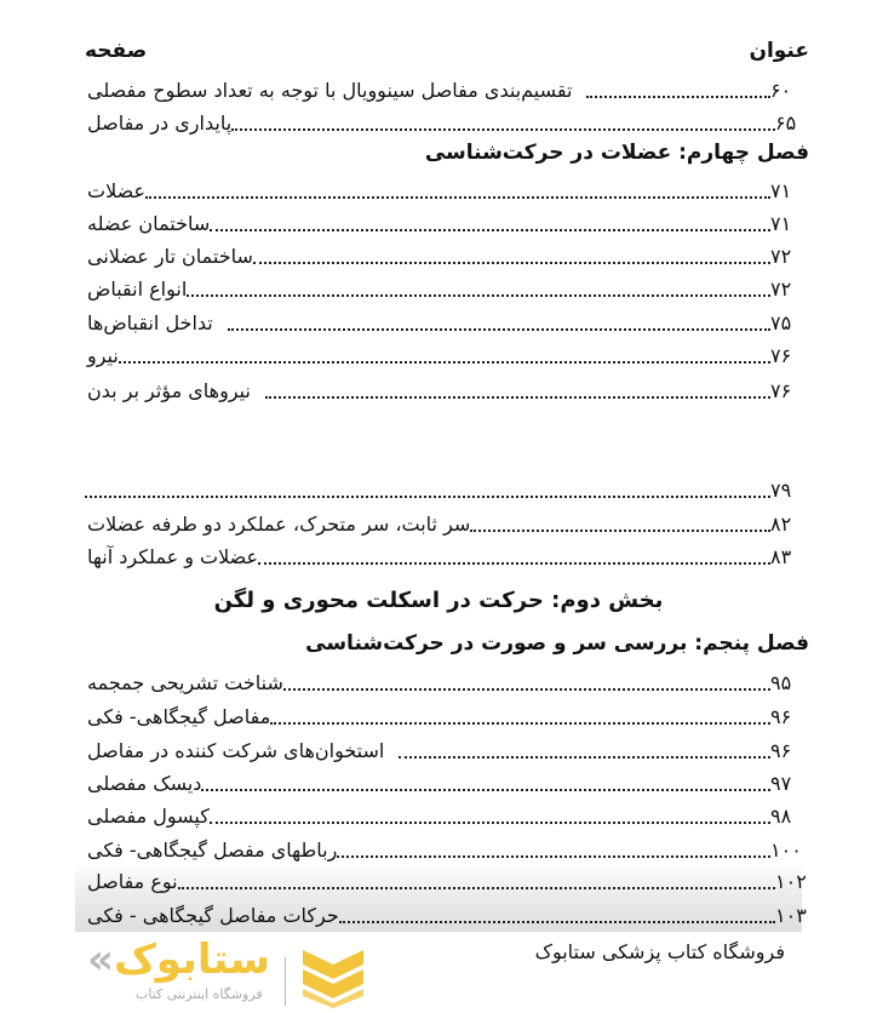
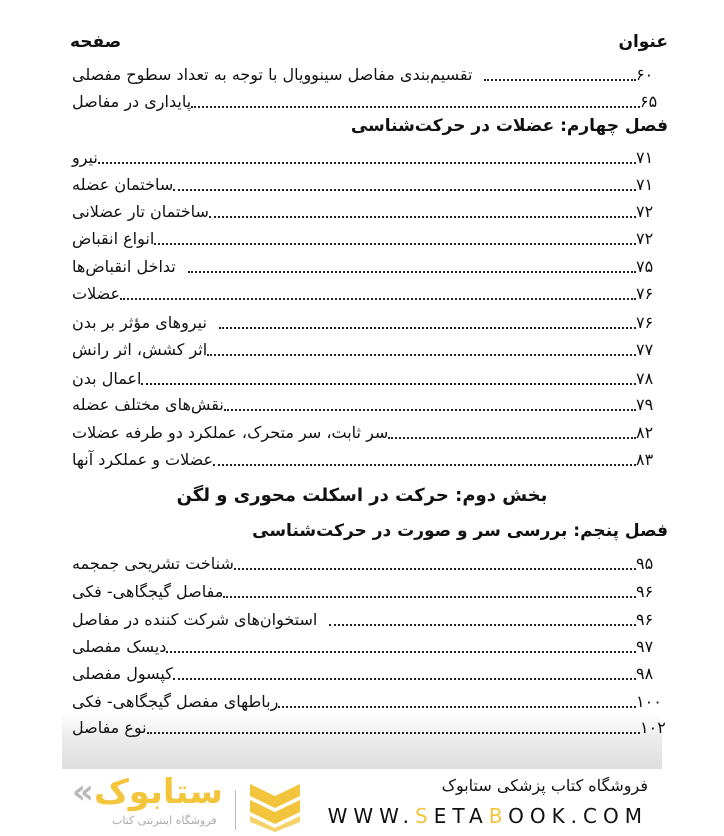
  عنوان
  صفحه
  تقسیمبندی مفاصل سینوویال با توجه به تعداد سطوح مفصلی
  ۶۰
  پایداری در مفاصل
  ۶۵
  فصل چهارم: عضلات در حرکت‌شناسی
- عضلات
+ نیرو
  ۷۱
  ساختمان عضله
  ۷۱
  ساختمان تار عضلانی
  ۷۲
  انواع انقباض
  ۷۲
  تداخل انقباضها
  ۷۵
- نیرو
+ عضلات
  ۷۶
  نیروهای مؤثر بر بدن
  ۷۶
+ اثر کشش، اثر رانش
+ ۷۷
+ اعمال بدن
+ ۷۸
+ نقشهای مختلف عضله
  ۷۹
  سر ثابت، سر متحرک، عملکرد دو طرفه عضلات
  ۸۲
  عضلات و عملکرد آنها
  ۸۳
  بخش دوم: حرکت در اسکلت محوری و لگن
  فصل پنجم: بررسی سر و صورت در حرکت‌شناسی
  شناخت تشریحی جمجمه
  ۹۵
  مفاصل گیجگاهی- فکی
  ۹۶
  استخوانهای شرکت کننده در مفاصل
  ۹۶
  دیسک مفصلی
  ۹۷
  کپسول مفصلی
  ۹۸
  رباطهای مفصل گیجگاهی- فکی
  ۱۰۰
  نوع مفاصل
  ۱۰۲
- حرکات مفاصل گیجگاهی - فکی
- ۱۰۳
  « ستابوک
  فروشگاه اینترنتی کتاب
  فروشگاه کتاب پزشکی ستابوک
+ WWW.SETABOOK.COM
